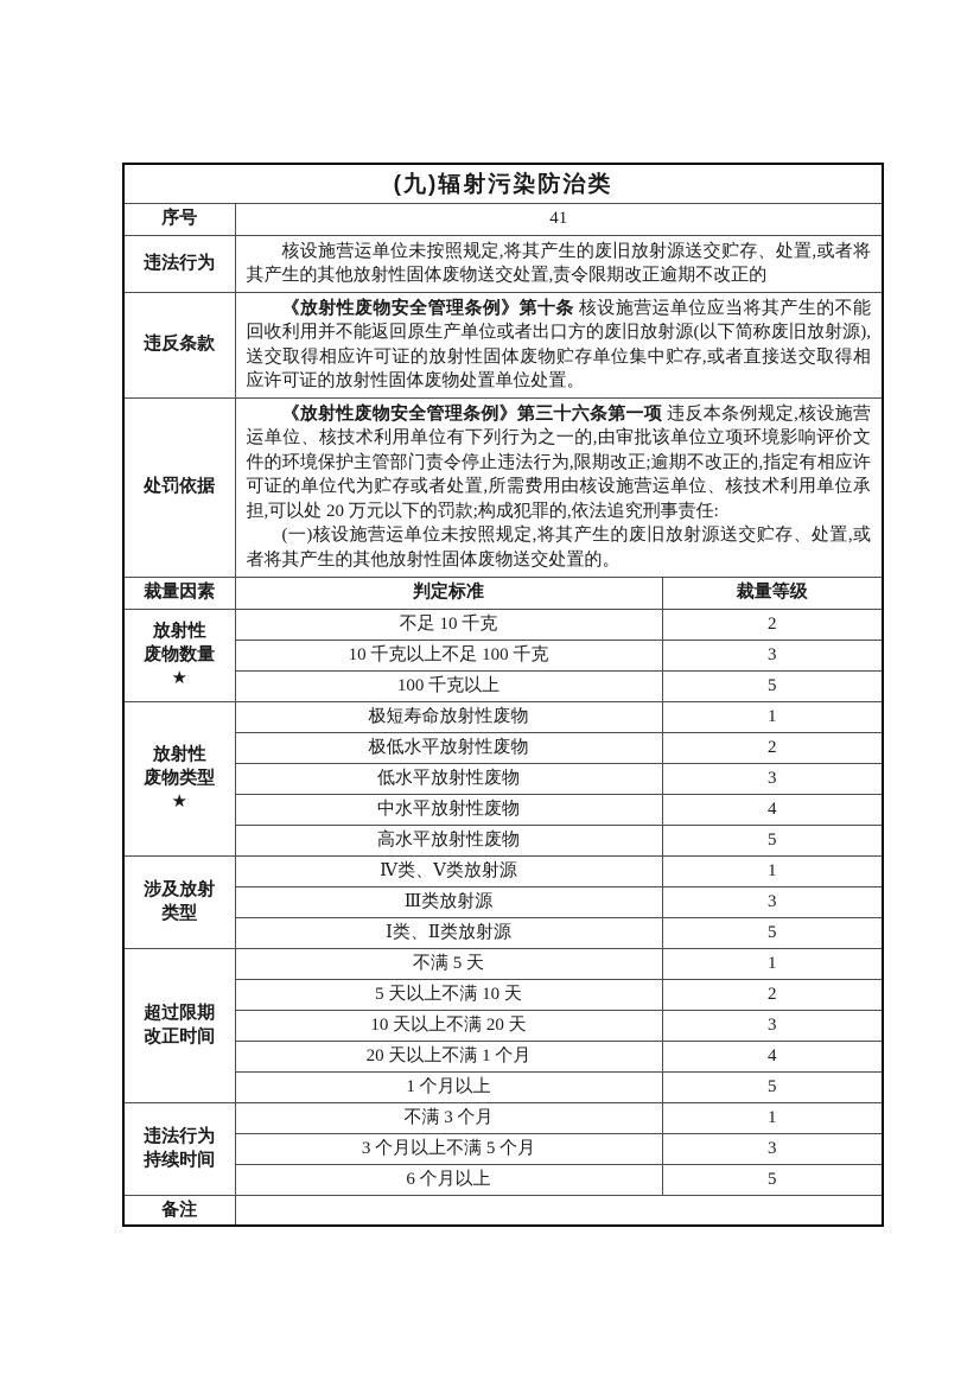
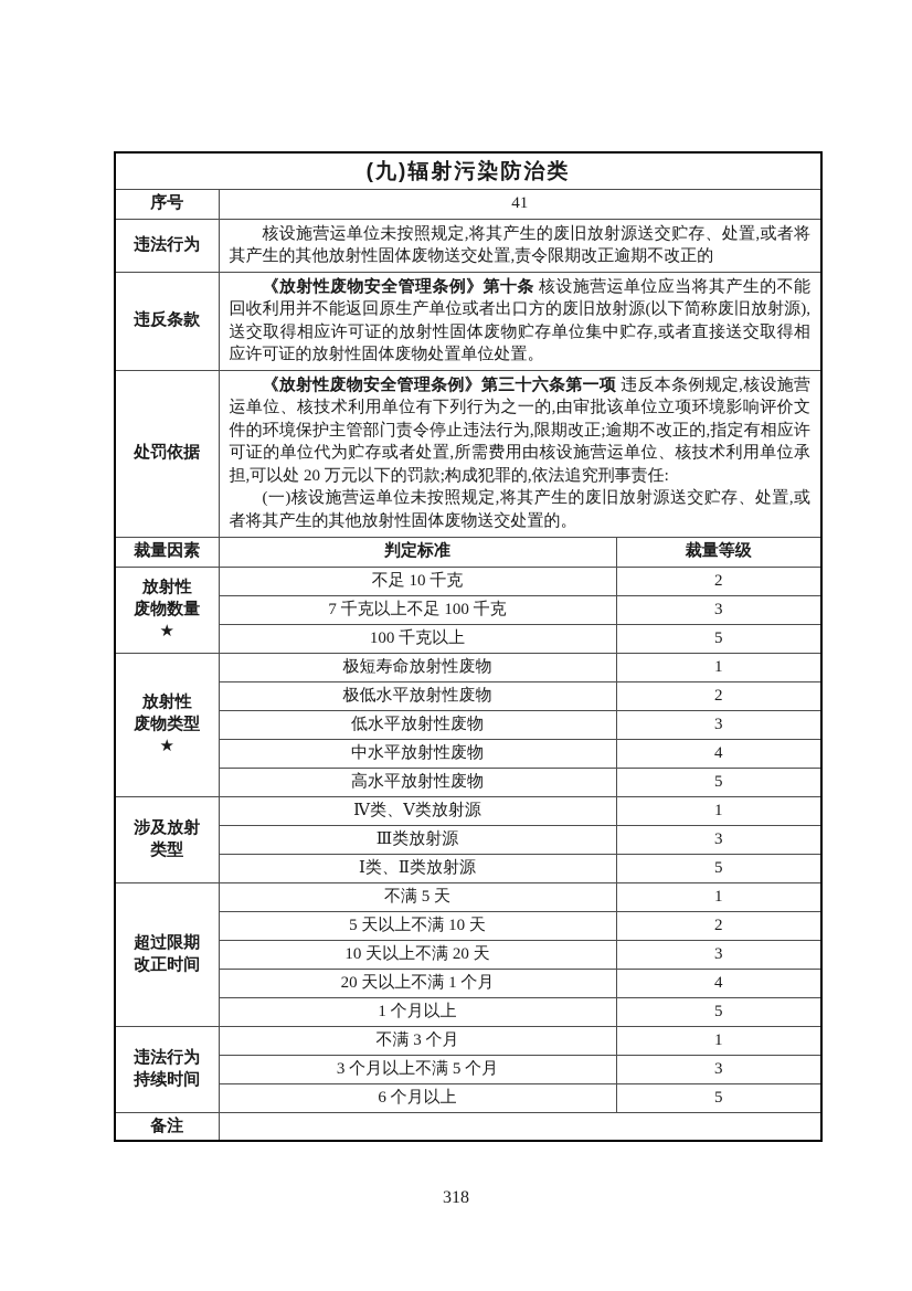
  (九)辐射污染防治类
  序号	41
  违法行为	核设施营运单位未按照规定,将其产生的废旧放射源送交贮存、处置,或者将其产生的其他放射性固体废物送交处置,责令限期改正逾期不改正的
  违反条款	《放射性废物安全管理条例》第十条 核设施营运单位应当将其产生的不能回收利用并不能返回原生产单位或者出口方的废旧放射源(以下简称废旧放射源),送交取得相应许可证的放射性固体废物贮存单位集中贮存,或者直接送交取得相应许可证的放射性固体废物处置单位处置。
  处罚依据	《放射性废物安全管理条例》第三十六条第一项 违反本条例规定,核设施营运单位、核技术利用单位有下列行为之一的,由审批该单位立项环境影响评价文件的环境保护主管部门责令停止违法行为,限期改正;逾期不改正的,指定有相应许可证的单位代为贮存或者处置,所需费用由核设施营运单位、核技术利用单位承担,可以处 20 万元以下的罚款;构成犯罪的,依法追究刑事责任: (一)核设施营运单位未按照规定,将其产生的废旧放射源送交贮存、处置,或者将其产生的其他放射性固体废物送交处置的。
  裁量因素	判定标准	裁量等级
  放射性 废物数量 ★	不足 10 千克	2
- 10 千克以上不足 100 千克	3
+ 7 千克以上不足 100 千克	3
  100 千克以上	5
  放射性 废物类型 ★	极短寿命放射性废物	1
  极低水平放射性废物	2
  低水平放射性废物	3
  中水平放射性废物	4
  高水平放射性废物	5
  涉及放射 类型	Ⅳ类、Ⅴ类放射源	1
  Ⅲ类放射源	3
  Ⅰ类、Ⅱ类放射源	5
  超过限期 改正时间	不满 5 天	1
  5 天以上不满 10 天	2
  10 天以上不满 20 天	3
  20 天以上不满 1 个月	4
  1 个月以上	5
  违法行为 持续时间	不满 3 个月	1
  3 个月以上不满 5 个月	3
  6 个月以上	5
  备注
+ 318
